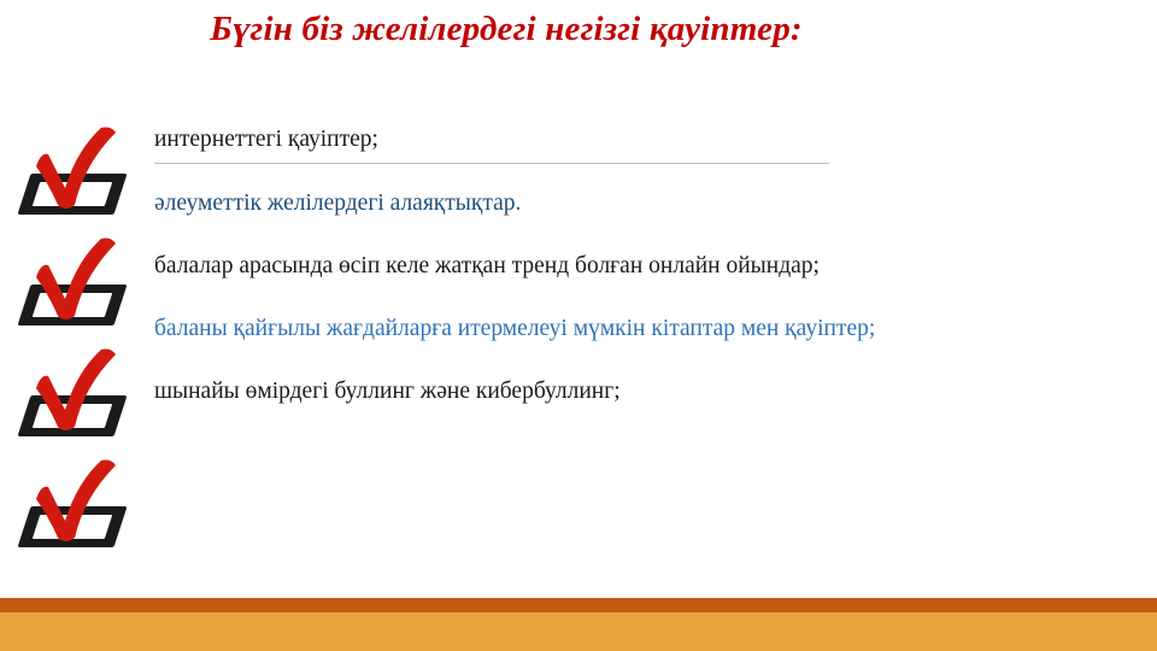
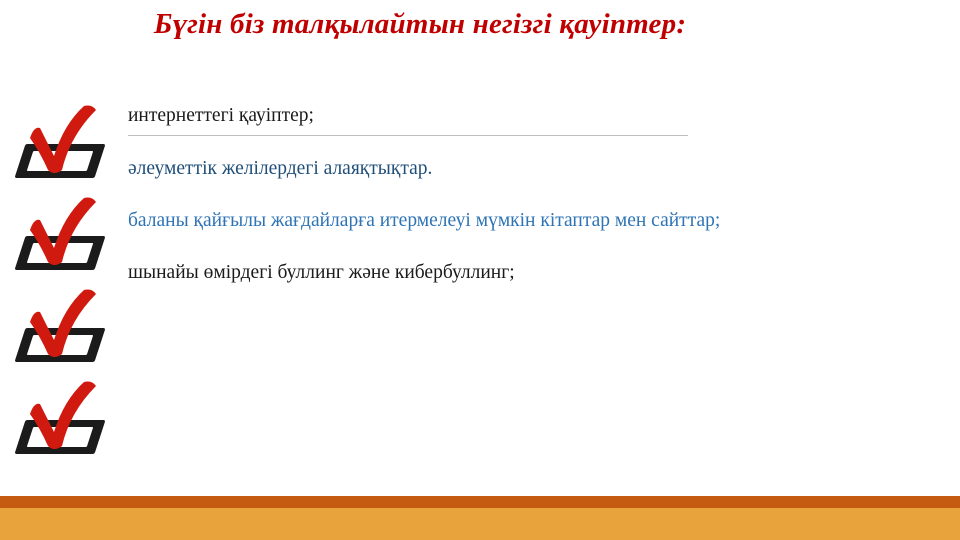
- Бүгін біз желілердегі негізгі қауіптер:
+ Бүгін біз талқылайтын негізгі қауіптер:
  интернеттегі қауіптер;
  әлеуметтік желілердегі алаяқтықтар.
- балалар арасында өсіп келе жатқан тренд болған онлайн ойындар;
- баланы қайғылы жағдайларға итермелеуі мүмкін кітаптар мен қауіптер;
+ баланы қайғылы жағдайларға итермелеуі мүмкін кітаптар мен сайттар;
  шынайы өмірдегі буллинг және кибербуллинг;
